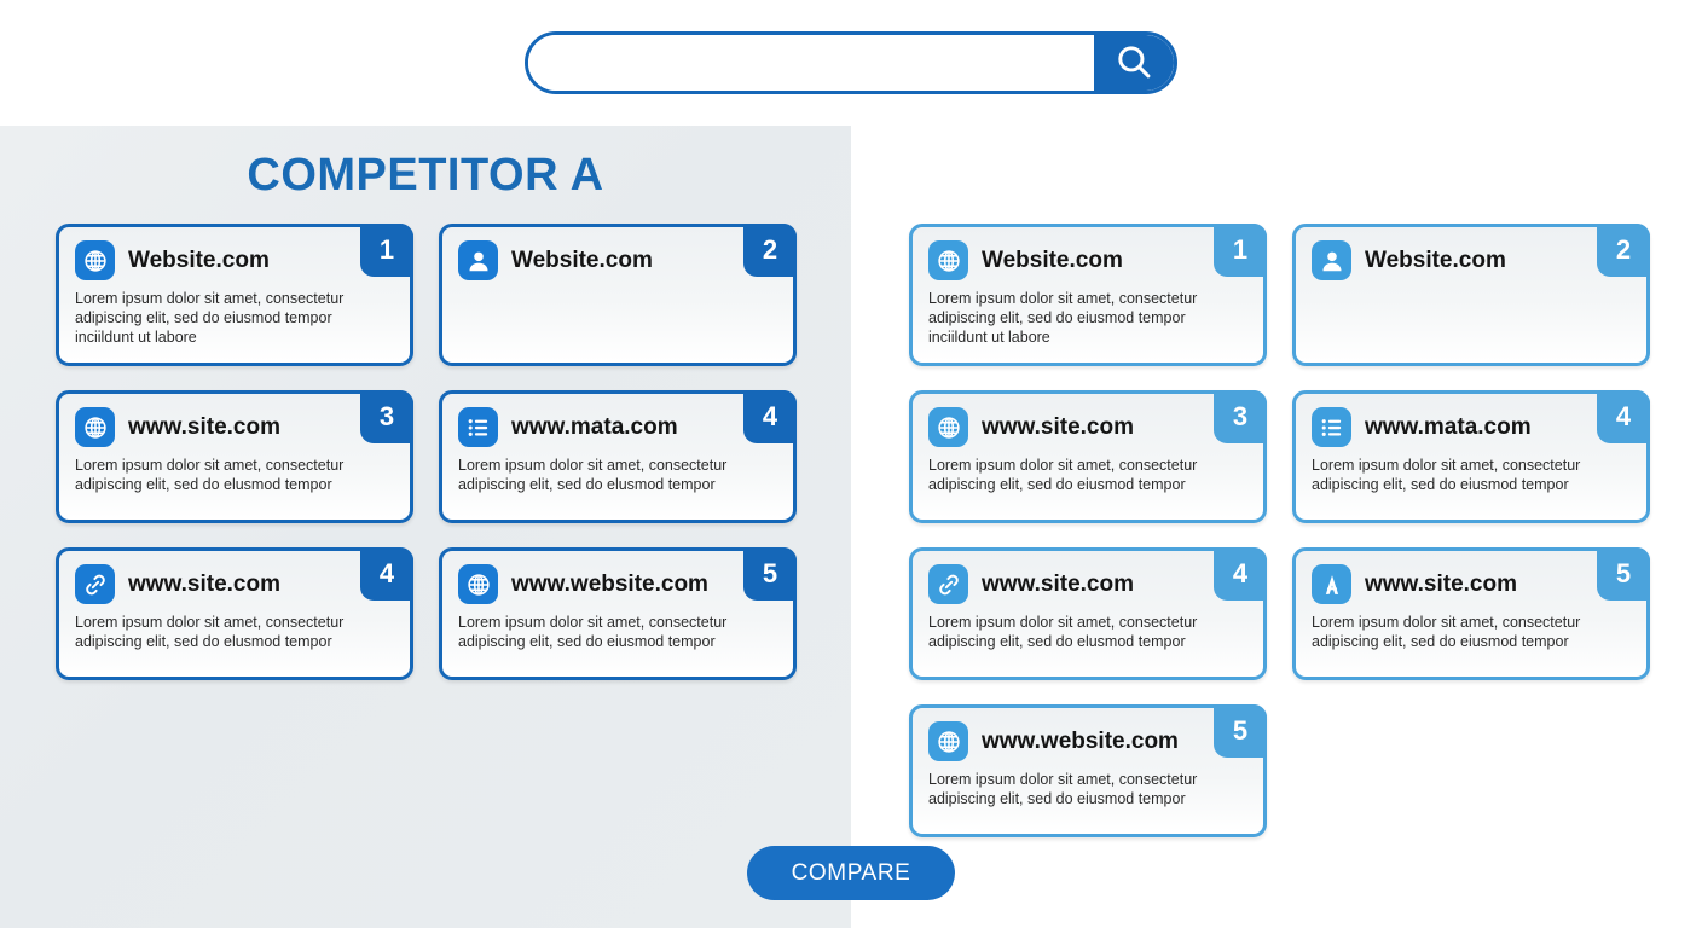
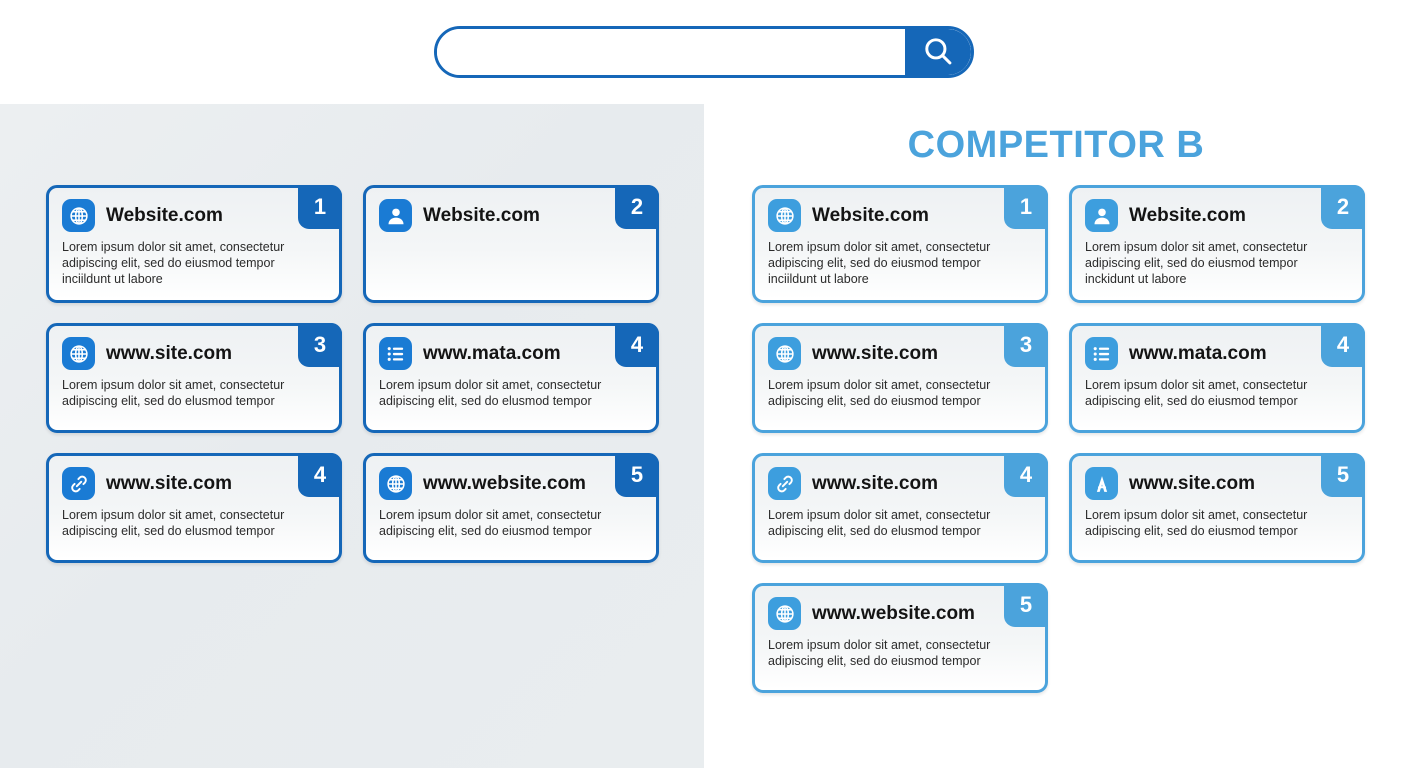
- COMPETITOR A
  1
  Website.com
  Lorem ipsum dolor sit amet, consectetur adipiscing elit, sed do eiusmod tempor inciildunt ut labore
  2
  Website.com
  3
  www.site.com
  Lorem ipsum dolor sit amet, consectetur adipiscing elit, sed do elusmod tempor
  4
  www.mata.com
  Lorem ipsum dolor sit amet, consectetur adipiscing elit, sed do elusmod tempor
  4
  www.site.com
  Lorem ipsum dolor sit amet, consectetur adipiscing elit, sed do elusmod tempor
  5
  www.website.com
  Lorem ipsum dolor sit amet, consectetur adipiscing elit, sed do eiusmod tempor
+ COMPETITOR B
  1
  Website.com
  Lorem ipsum dolor sit amet, consectetur adipiscing elit, sed do eiusmod tempor inciildunt ut labore
  2
  Website.com
+ Lorem ipsum dolor sit amet, consectetur adipiscing elit, sed do eiusmod tempor inckidunt ut labore
  3
  www.site.com
  Lorem ipsum dolor sit amet, consectetur adipiscing elit, sed do eiusmod tempor
  4
  www.mata.com
  Lorem ipsum dolor sit amet, consectetur adipiscing elit, sed do eiusmod tempor
  4
  www.site.com
  Lorem ipsum dolor sit amet, consectetur adipiscing elit, sed do elusmod tempor
  5
  www.site.com
  Lorem ipsum dolor sit amet, consectetur adipiscing elit, sed do eiusmod tempor
  5
  www.website.com
  Lorem ipsum dolor sit amet, consectetur adipiscing elit, sed do eiusmod tempor
- COMPARE
